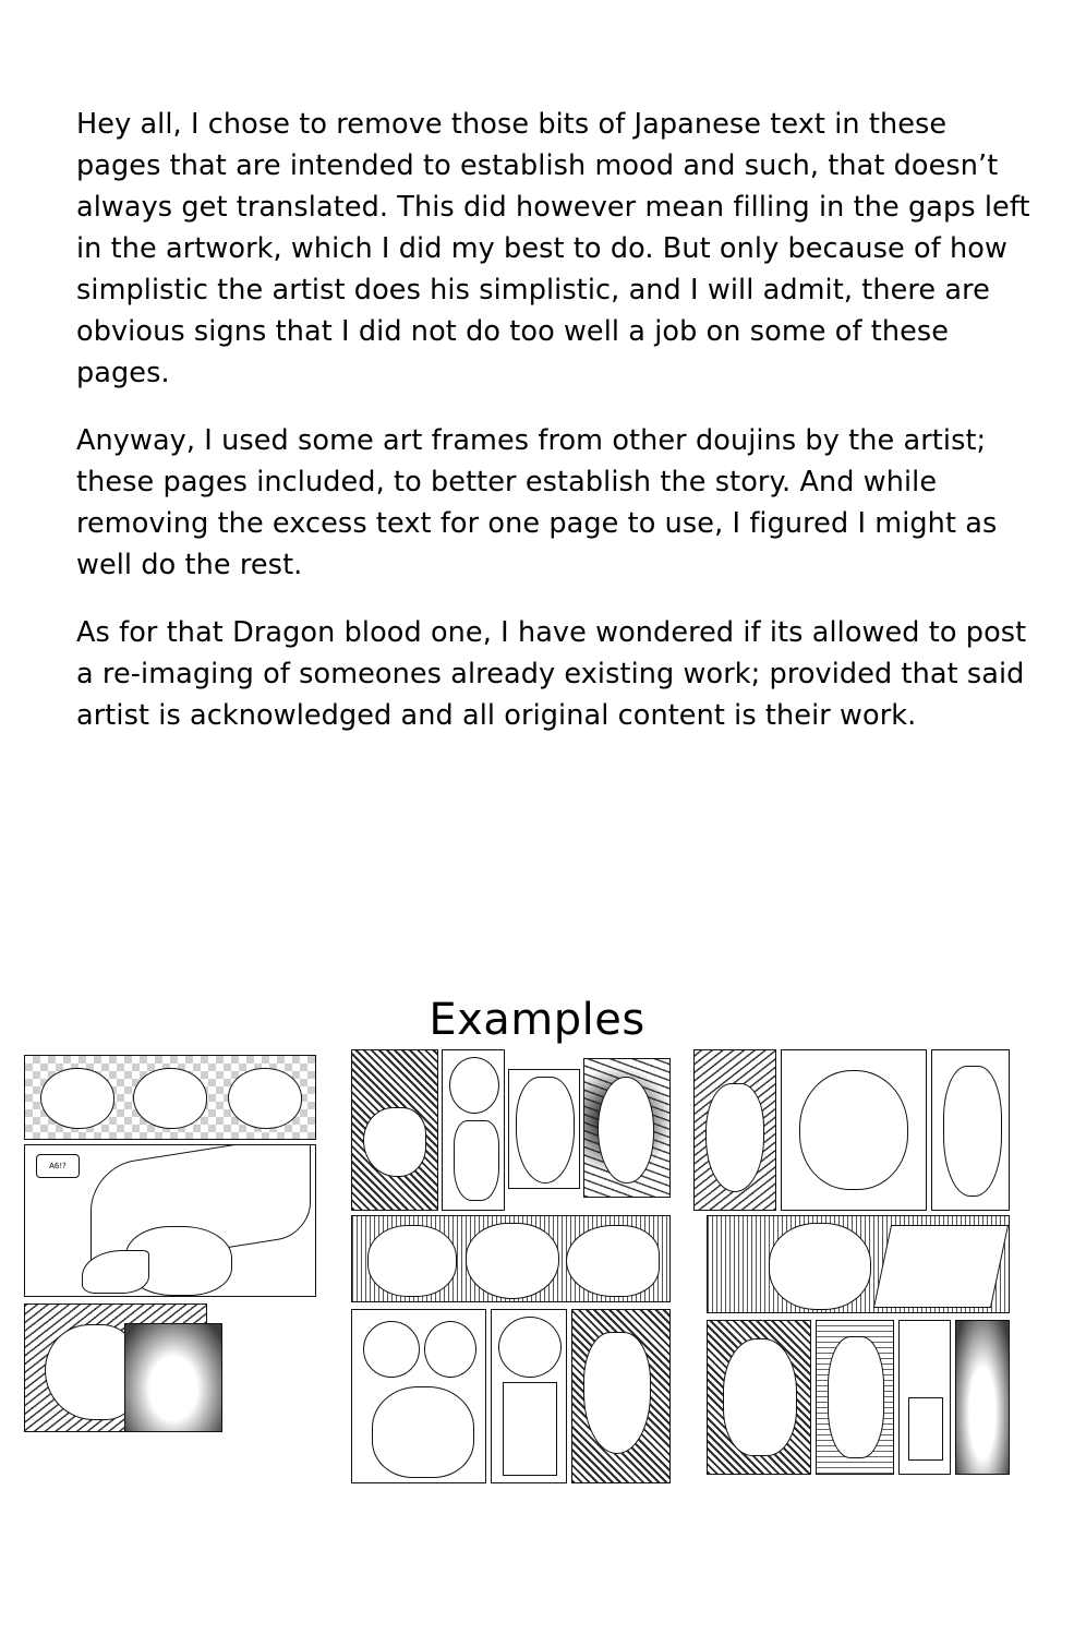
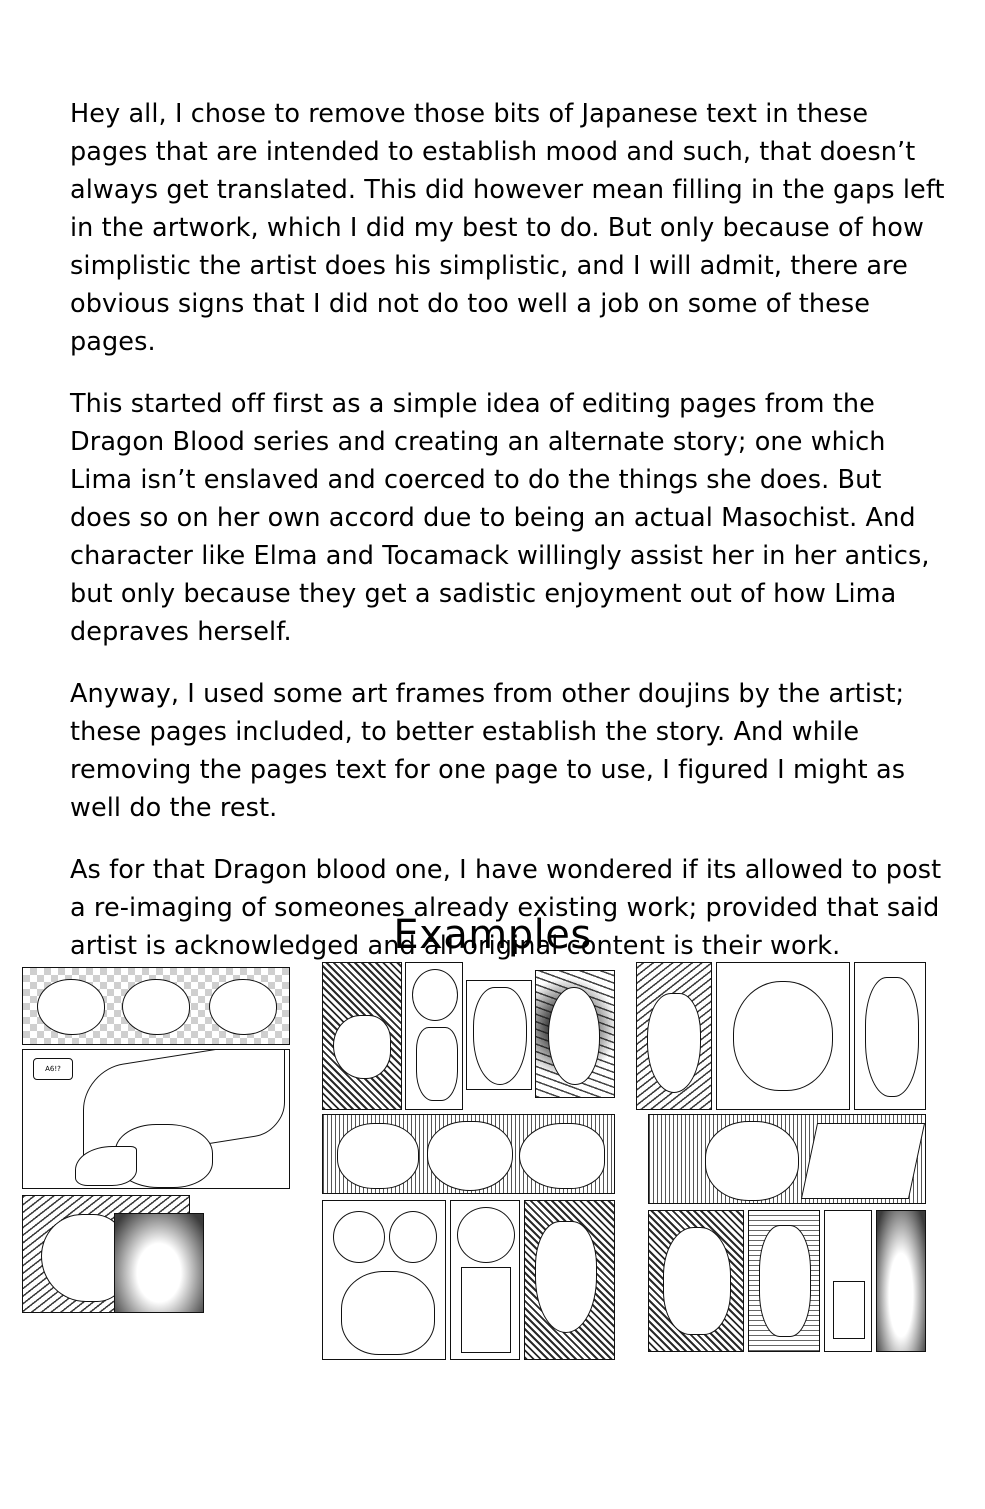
  Hey all, I chose to remove those bits of Japanese text in these pages that are intended to establish mood and such, that doesn’t always get translated. This did however mean filling in the gaps left in the artwork, which I did my best to do. But only because of how simplistic the artist does his simplistic, and I will admit, there are obvious signs that I did not do too well a job on some of these pages.
+ This started off first as a simple idea of editing pages from the Dragon Blood series and creating an alternate story; one which Lima isn’t enslaved and coerced to do the things she does. But does so on her own accord due to being an actual Masochist. And character like Elma and Tocamack willingly assist her in her antics, but only because they get a sadistic enjoyment out of how Lima depraves herself.
- Anyway, I used some art frames from other doujins by the artist; these pages included, to better establish the story. And while removing the excess text for one page to use, I figured I might as well do the rest.
+ Anyway, I used some art frames from other doujins by the artist; these pages included, to better establish the story. And while removing the pages text for one page to use, I figured I might as well do the rest.
  As for that Dragon blood one, I have wondered if its allowed to post a re-imaging of someones already existing work; provided that said artist is acknowledged and all original content is their work.
  Examples
  A6!?
